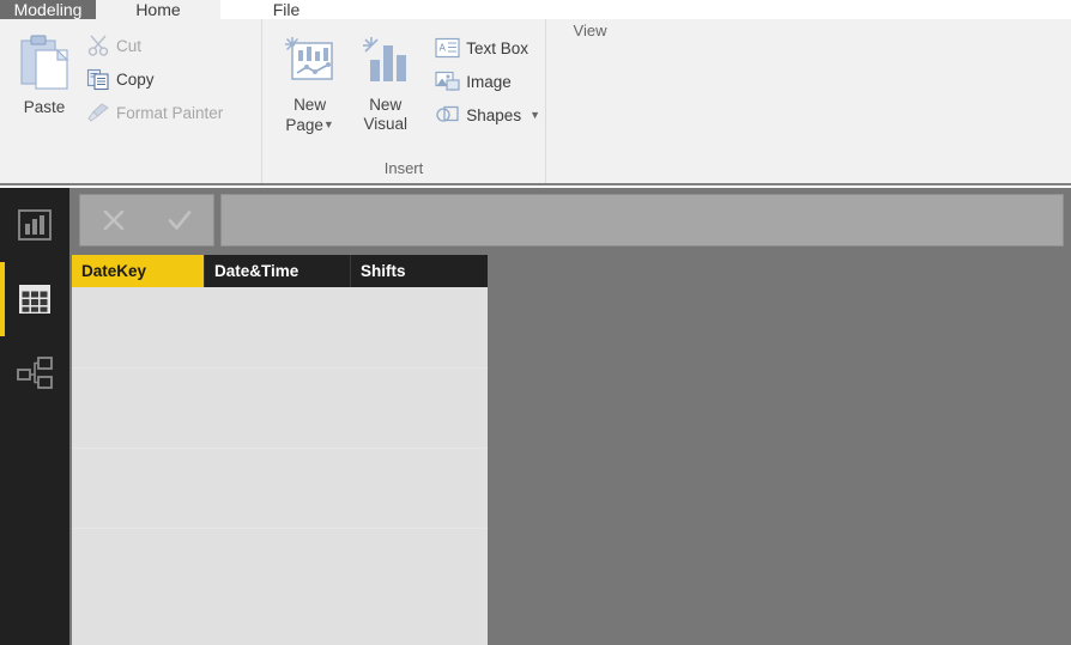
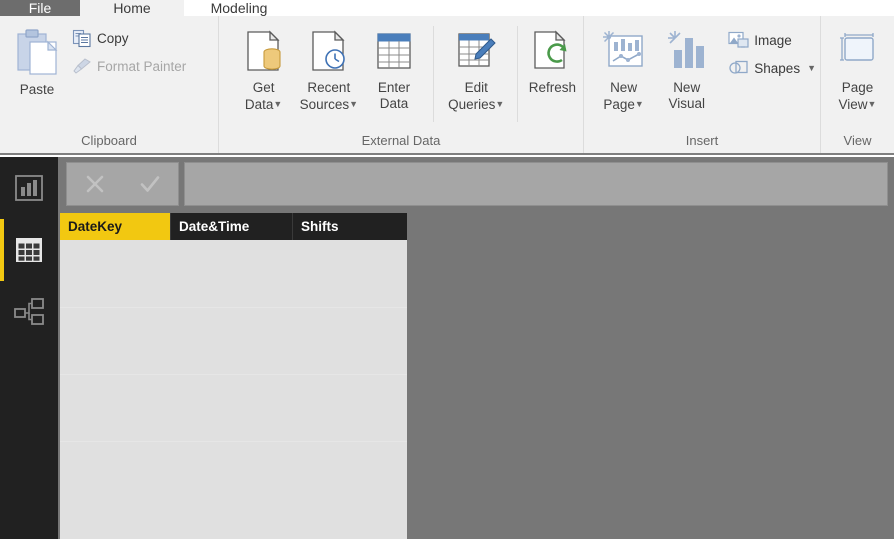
- Modeling
+ File
  Home
- File
+ Modeling
  Paste
- Cut
  Copy
  Format Painter
+ Clipboard
+ Get
+ Data▼
+ Recent
+ Sources▼
+ Enter
+ Data
+ Edit
+ Queries▼
+ Refresh
+ External Data
  New
  Page▼
  New
  Visual
- A
- Text Box
  Image
  Shapes
  ▼
  Insert
+ Page
+ View▼
  View
  DateKey
  Date&Time
  Shifts
